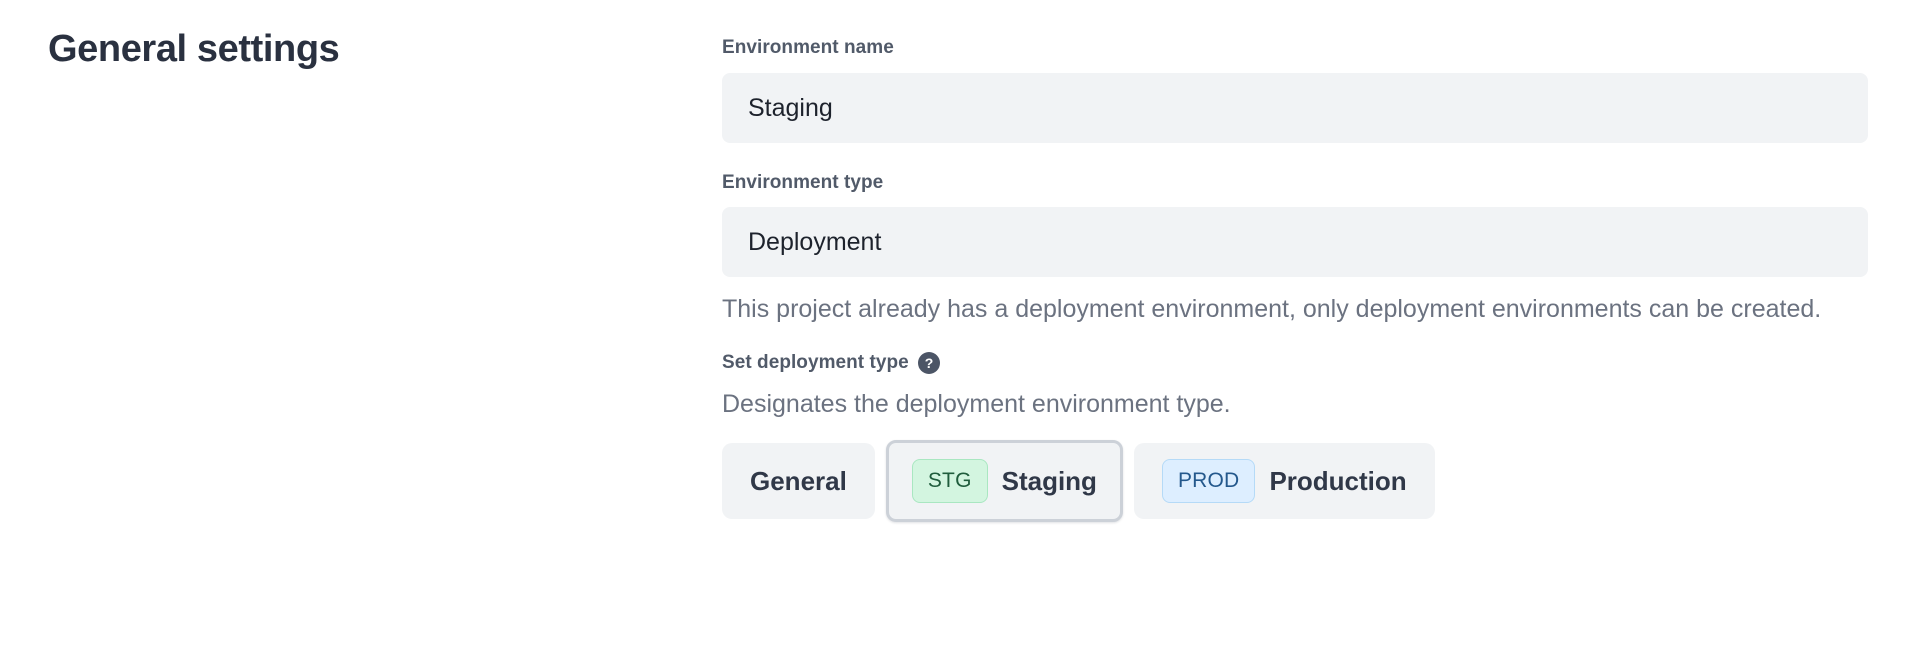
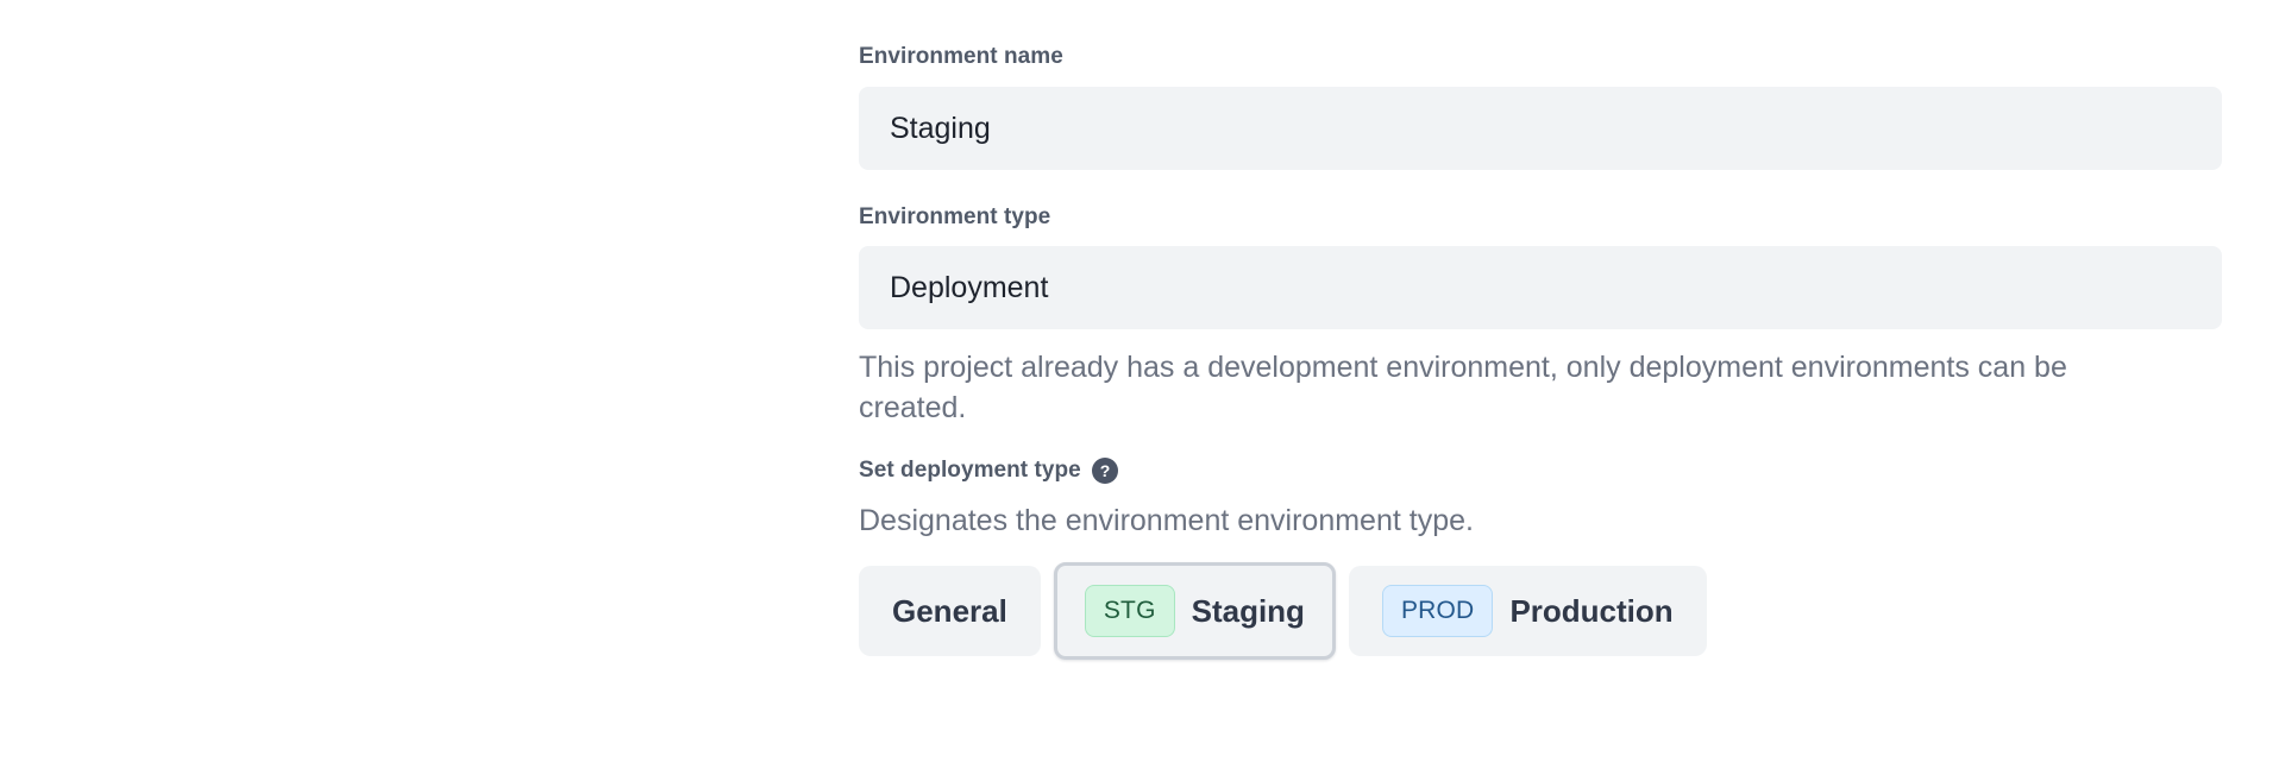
- General settings
  Environment name
  Staging
  Environment type
  Deployment
- This project already has a deployment environment, only deployment environments can be created.
+ This project already has a development environment, only deployment environments can be created.
  Set deployment type
  ?
- Designates the deployment environment type.
+ Designates the environment environment type.
  General
  STG
  Staging
  PROD
  Production
